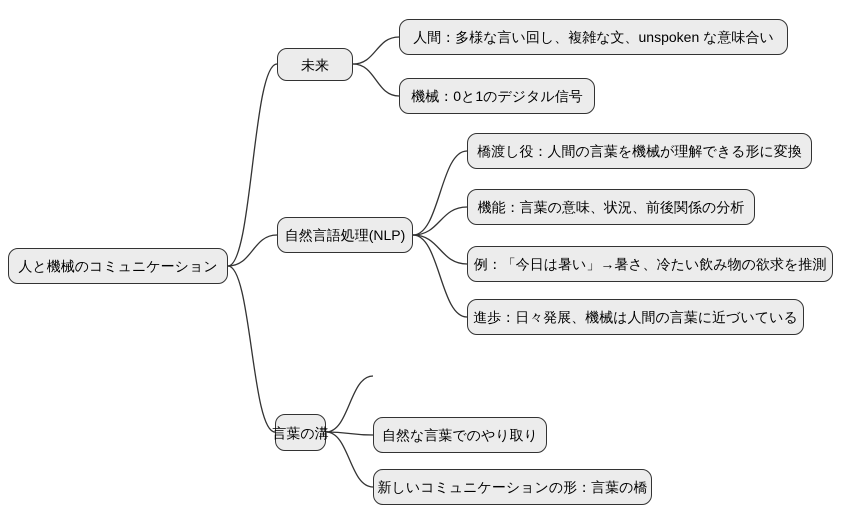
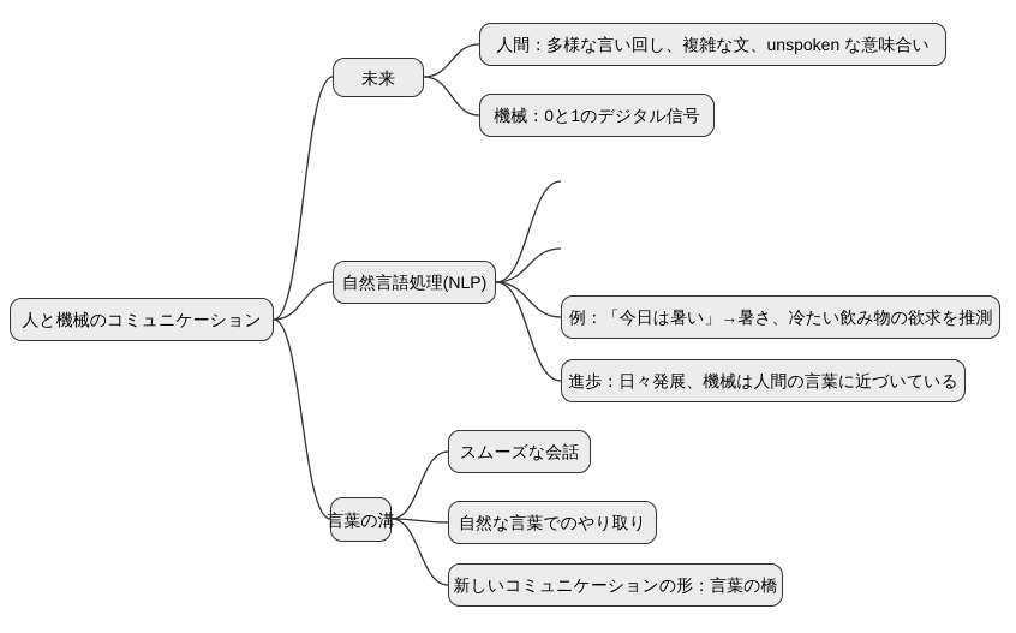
  人と機械のコミュニケーション
  未来
  人間：多様な言い回し、複雑な文、unspoken な意味合い
  機械：0と1のデジタル信号
  自然言語処理(NLP)
- 橋渡し役：人間の言葉を機械が理解できる形に変換
- 機能：言葉の意味、状況、前後関係の分析
  例：「今日は暑い」→暑さ、冷たい飲み物の欲求を推測
  進歩：日々発展、機械は人間の言葉に近づいている
  言葉の溝
+ スムーズな会話
  自然な言葉でのやり取り
  新しいコミュニケーションの形：言葉の橋
